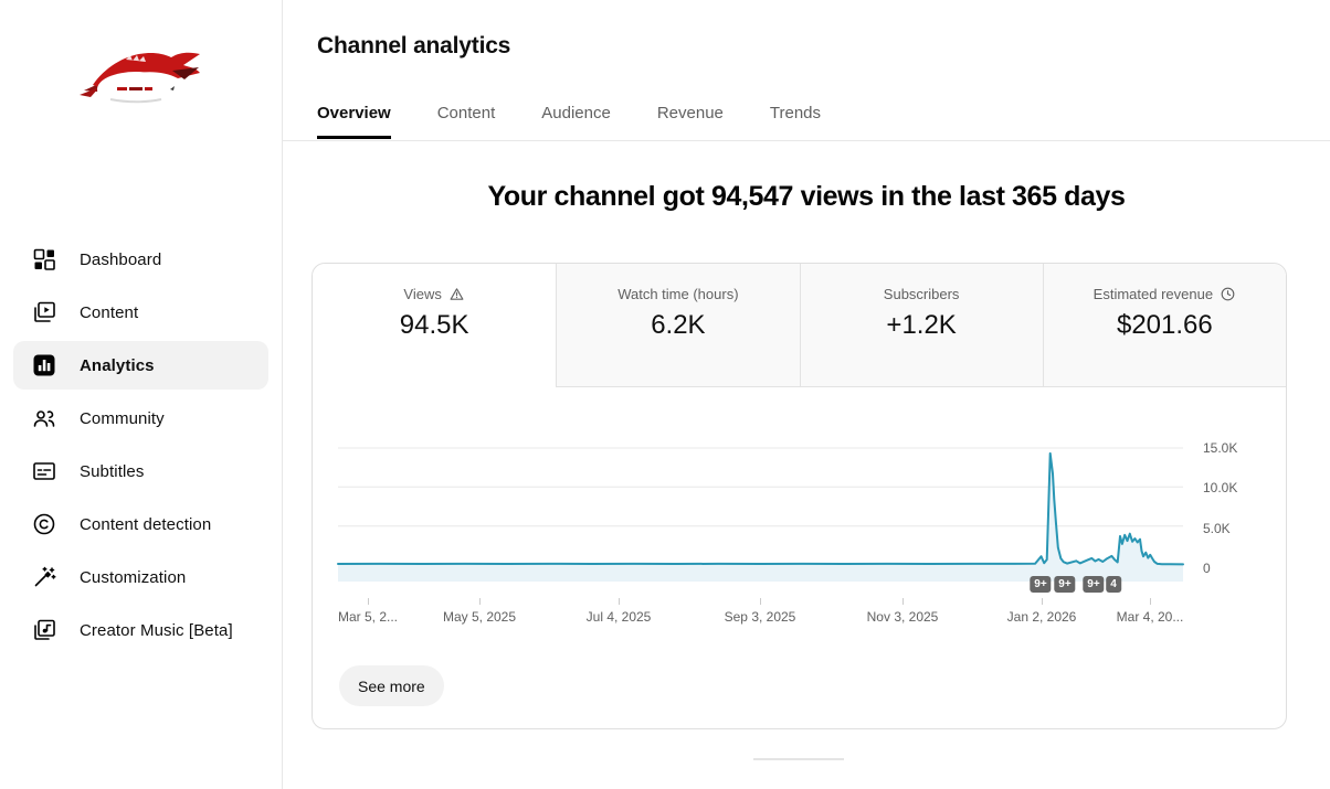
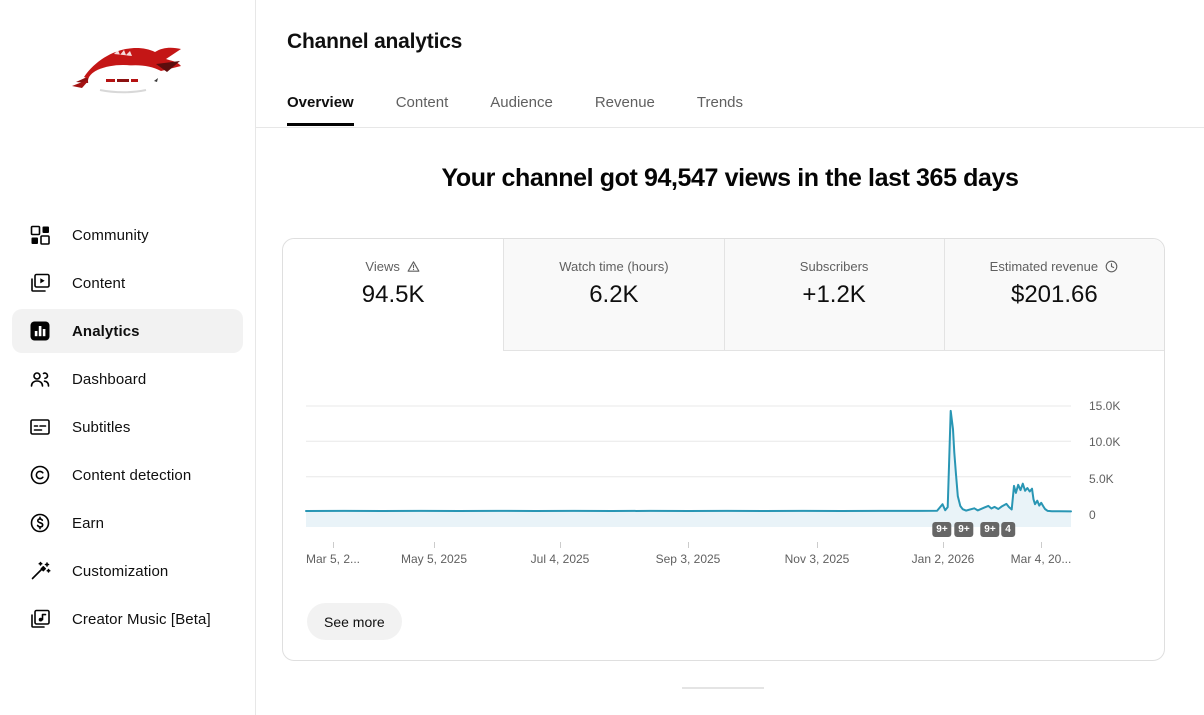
- Dashboard
+ Community
  Content
  Analytics
- Community
+ Dashboard
  Subtitles
  Content detection
+ Earn
  Customization
  Creator Music [Beta]
  Channel analytics
  Overview
  Content
  Audience
  Revenue
  Trends
  Your channel got 94,547 views in the last 365 days
  Views
  94.5K
  Watch time (hours)
  6.2K
  Subscribers
  +1.2K
  Estimated revenue
  $201.66
  15.0K
  10.0K
  5.0K
  0
  9+
  9+
  9+
  4
  Mar 5, 2...
  May 5, 2025
  Jul 4, 2025
  Sep 3, 2025
  Nov 3, 2025
  Jan 2, 2026
  Mar 4, 20...
  See more
